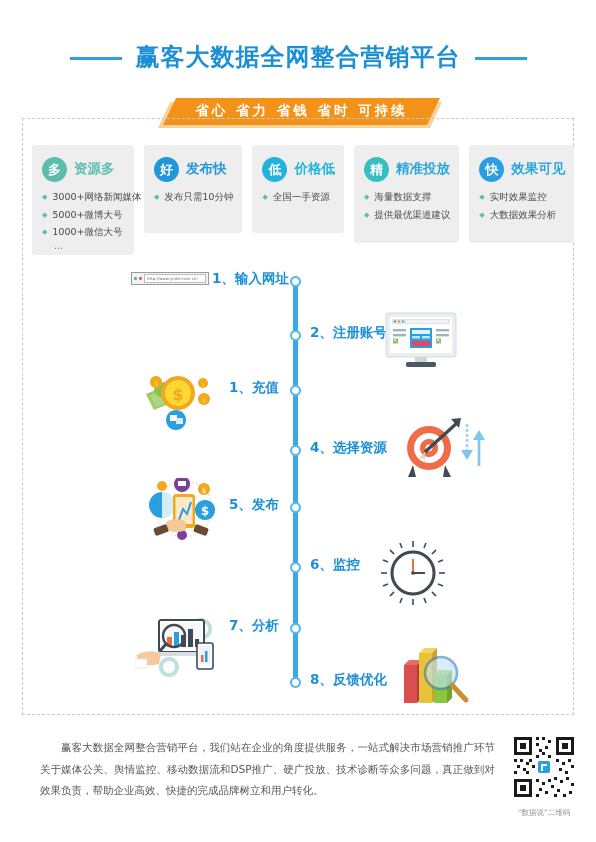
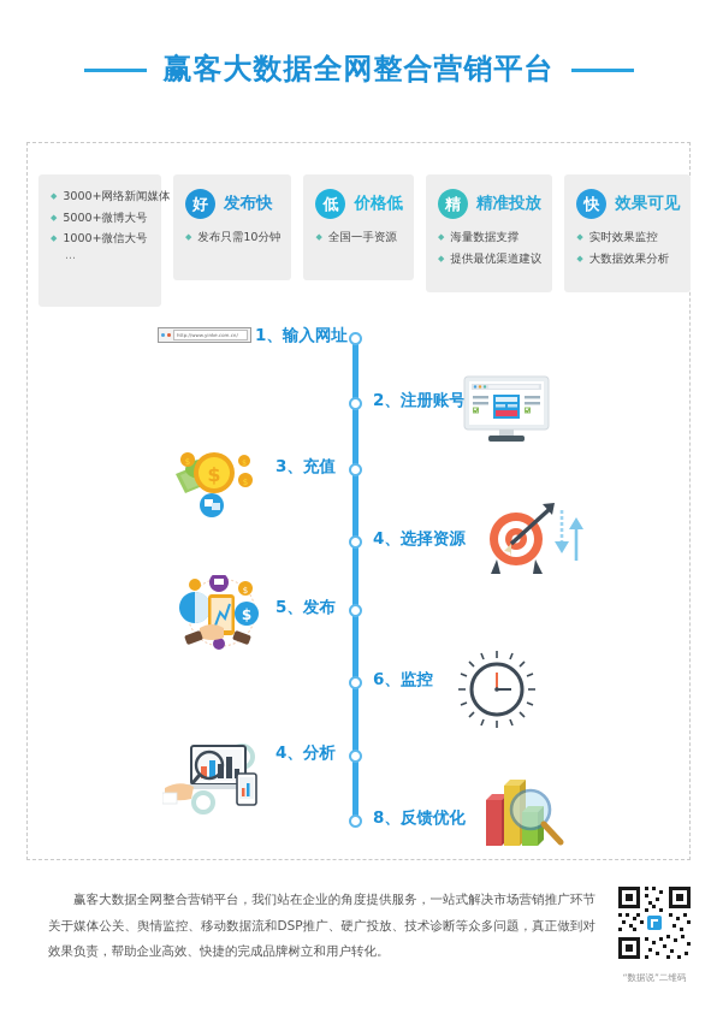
  赢客大数据全网整合营销平台
- 省心 省力 省钱 省时 可持续
- 多
- 资源多
  ◆
  3000+网络新闻媒体
  ◆
  5000+微博大号
  ◆
  1000+微信大号
  ...
  好
  发布快
  ◆
  发布只需10分钟
  低
  价格低
  ◆
  全国一手资源
  精
  精准投放
  ◆
  海量数据支撑
  ◆
  提供最优渠道建议
  快
  效果可见
  ◆
  实时效果监控
  ◆
  大数据效果分析
  1、输入网址
  2、注册账号
- 1、充值
+ 3、充值
  4、选择资源
  5、发布
  6、监控
- 7、分析
+ 4、分析
  8、反馈优化
  $
  $
  $
  $
  $
  赢客大数据全网整合营销平台，我们站在企业的角度提供服务，一站式解决市场营销推广环节关于媒体公关、舆情监控、移动数据流和DSP推广、硬广投放、技术诊断等众多问题，真正做到对效果负责，帮助企业高效、快捷的完成品牌树立和用户转化。
  “数据说”二维码
